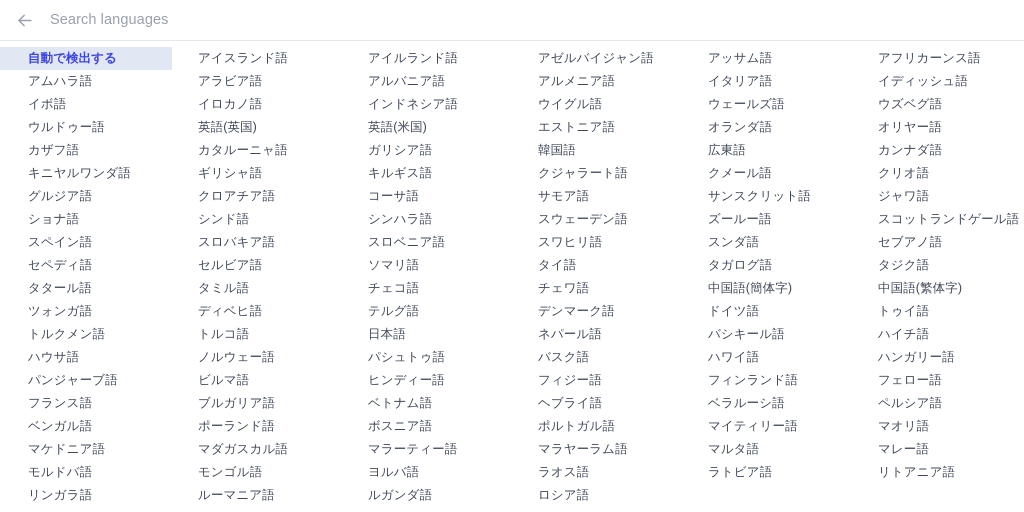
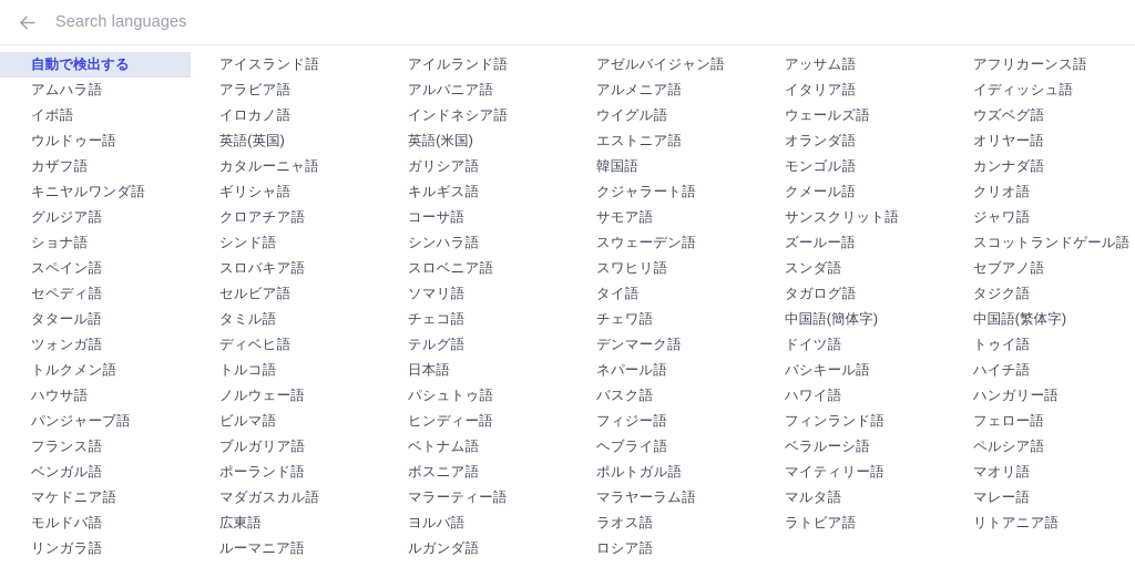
  Search languages
  自動で検出する
  アイスランド語
  アイルランド語
  アゼルバイジャン語
  アッサム語
  アフリカーンス語
  アムハラ語
  アラビア語
  アルバニア語
  アルメニア語
  イタリア語
  イディッシュ語
  イボ語
  イロカノ語
  インドネシア語
  ウイグル語
  ウェールズ語
  ウズベグ語
  ウルドゥー語
  英語(英国)
  英語(米国)
  エストニア語
  オランダ語
  オリヤー語
  カザフ語
  カタルーニャ語
  ガリシア語
  韓国語
- 広東語
+ モンゴル語
  カンナダ語
  キニヤルワンダ語
  ギリシャ語
  キルギス語
  クジャラート語
  クメール語
  クリオ語
  グルジア語
  クロアチア語
  コーサ語
  サモア語
  サンスクリット語
  ジャワ語
  ショナ語
  シンド語
  シンハラ語
  スウェーデン語
  ズールー語
  スコットランドゲール語
  スペイン語
  スロバキア語
  スロベニア語
  スワヒリ語
  スンダ語
  セブアノ語
  セペディ語
  セルビア語
  ソマリ語
  タイ語
  タガログ語
  タジク語
  タタール語
  タミル語
  チェコ語
  チェワ語
  中国語(簡体字)
  中国語(繁体字)
  ツォンガ語
  ディベヒ語
  テルグ語
  デンマーク語
  ドイツ語
  トゥイ語
  トルクメン語
  トルコ語
  日本語
  ネパール語
  バシキール語
  ハイチ語
  ハウサ語
  ノルウェー語
  パシュトゥ語
  バスク語
  ハワイ語
  ハンガリー語
  パンジャーブ語
  ビルマ語
  ヒンディー語
  フィジー語
  フィンランド語
  フェロー語
  フランス語
  ブルガリア語
  ベトナム語
  ヘブライ語
  ベラルーシ語
  ペルシア語
  ベンガル語
  ポーランド語
  ボスニア語
  ポルトガル語
  マイティリー語
  マオリ語
  マケドニア語
  マダガスカル語
  マラーティー語
  マラヤーラム語
  マルタ語
  マレー語
  モルドバ語
- モンゴル語
+ 広東語
  ヨルバ語
  ラオス語
  ラトビア語
  リトアニア語
  リンガラ語
  ルーマニア語
  ルガンダ語
  ロシア語
